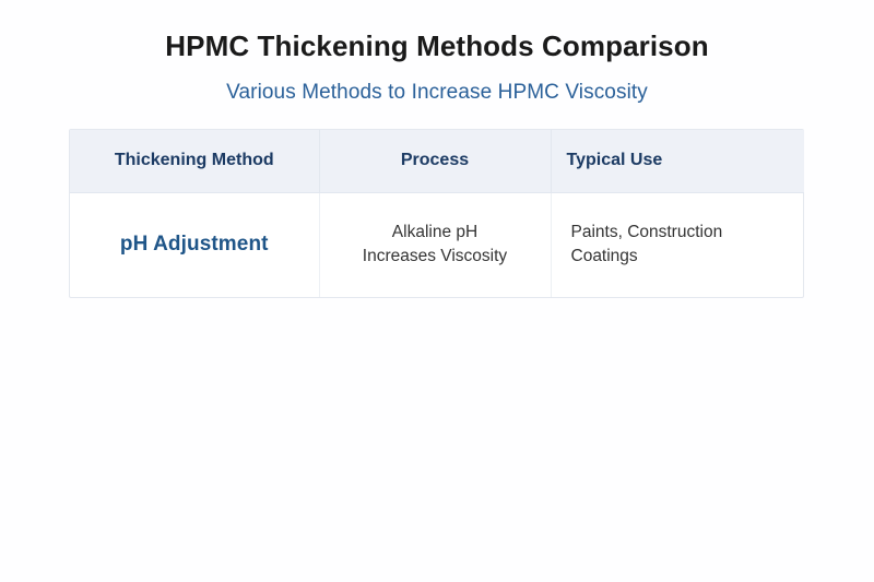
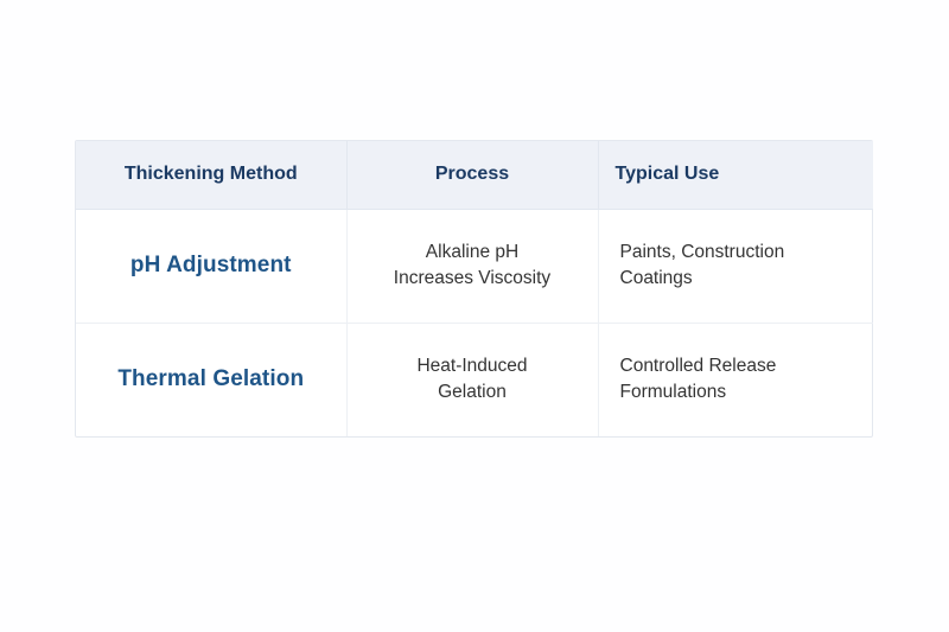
- HPMC Thickening Methods Comparison
- Various Methods to Increase HPMC Viscosity
  Thickening Method	Process	Typical Use
  pH Adjustment	Alkaline pH Increases Viscosity	Paints, Construction Coatings
+ Thermal Gelation	Heat-Induced Gelation	Controlled Release Formulations
